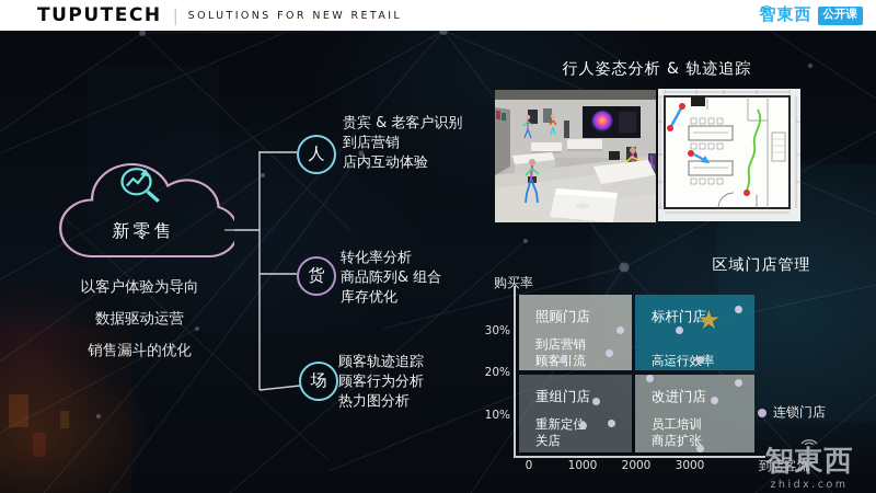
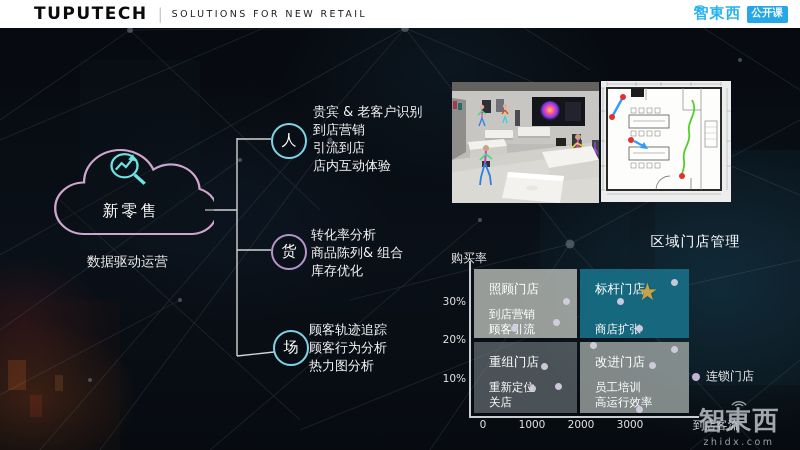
  TUPUTECH
  |
  SOLUTIONS FOR NEW RETAIL
  智東西
  公开课
  新零售
- 以客户体验为导向
  数据驱动运营
- 销售漏斗的优化
  人
  货
  场
  贵宾 & 老客户识别
  到店营销
+ 引流到店
  店内互动体验
  转化率分析
  商品陈列& 组合
  库存优化
  顾客轨迹追踪
  顾客行为分析
  热力图分析
- 行人姿态分析 & 轨迹追踪
  区域门店管理
  购买率
  照顾门店
  到店营销
  顾客流
  标杆门店
- 高运行效率
+ 商店扩张
  重组门店
  重新定
  关店
  改进门店
  员工培训
- 商店扩张
+ 高运行效率
  到店客流
  连锁门店
  ★
  0
  1000
  2000
  3000
  30%
  20%
  10%
  智東西
  zhidx.com
